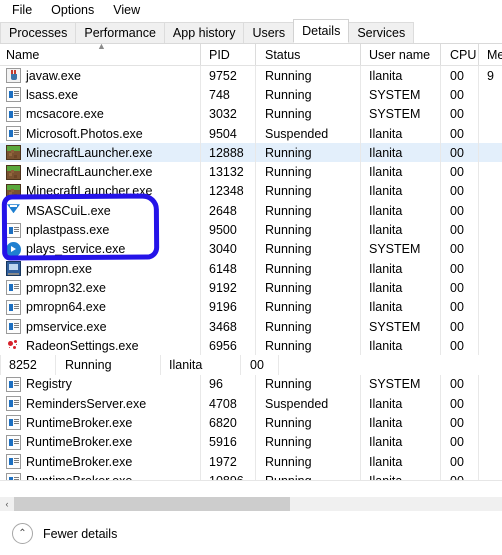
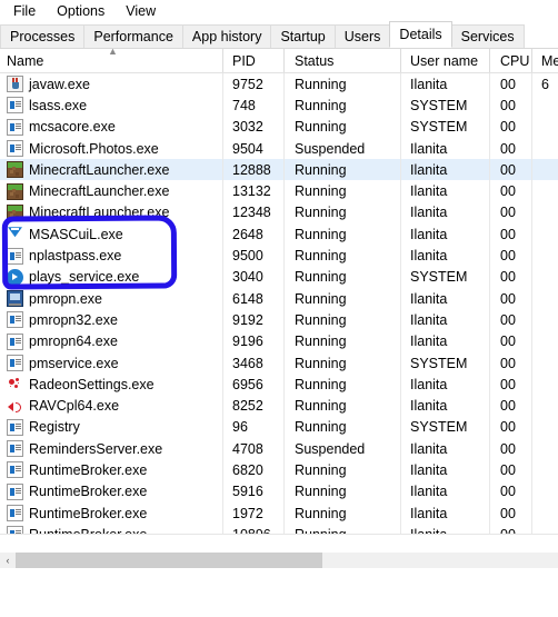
  File
  Options
  View
  Processes
  Performance
  App history
+ Startup
  Users
  Details
  Services
  Name
  ▲
  PID
  Status
  User name
  CPU
  javaw.exe
  9752
  Running
  Ilanita
  00
- 9
+ 6
  lsass.exe
  748
  Running
  SYSTEM
  00
  mcsacore.exe
  3032
  Running
  SYSTEM
  00
  Microsoft.Photos.exe
  9504
  Suspended
  Ilanita
  00
  MinecraftLauncher.exe
  12888
  Running
  Ilanita
  00
  MinecraftLauncher.exe
  13132
  Running
  Ilanita
  00
  MinecraftLauncher.exe
  12348
  Running
  Ilanita
  00
  MSASCuiL.exe
  2648
  Running
  Ilanita
  00
  nplastpass.exe
  9500
  Running
  Ilanita
  00
  plays_service.exe
  3040
  Running
  SYSTEM
  00
  pmropn.exe
  6148
  Running
  Ilanita
  00
  pmropn32.exe
  9192
  Running
  Ilanita
  00
  pmropn64.exe
  9196
  Running
  Ilanita
  00
  pmservice.exe
  3468
  Running
  SYSTEM
  00
  RadeonSettings.exe
  6956
  Running
  Ilanita
  00
+ RAVCpl64.exe
  8252
  Running
  Ilanita
  00
  Registry
  96
  Running
  SYSTEM
  00
  RemindersServer.exe
  4708
  Suspended
  Ilanita
  00
  RuntimeBroker.exe
  6820
  Running
  Ilanita
  00
  RuntimeBroker.exe
  5916
  Running
  Ilanita
  00
  RuntimeBroker.exe
  1972
  Running
  Ilanita
  00
  ‹
- ⌃
- Fewer details
